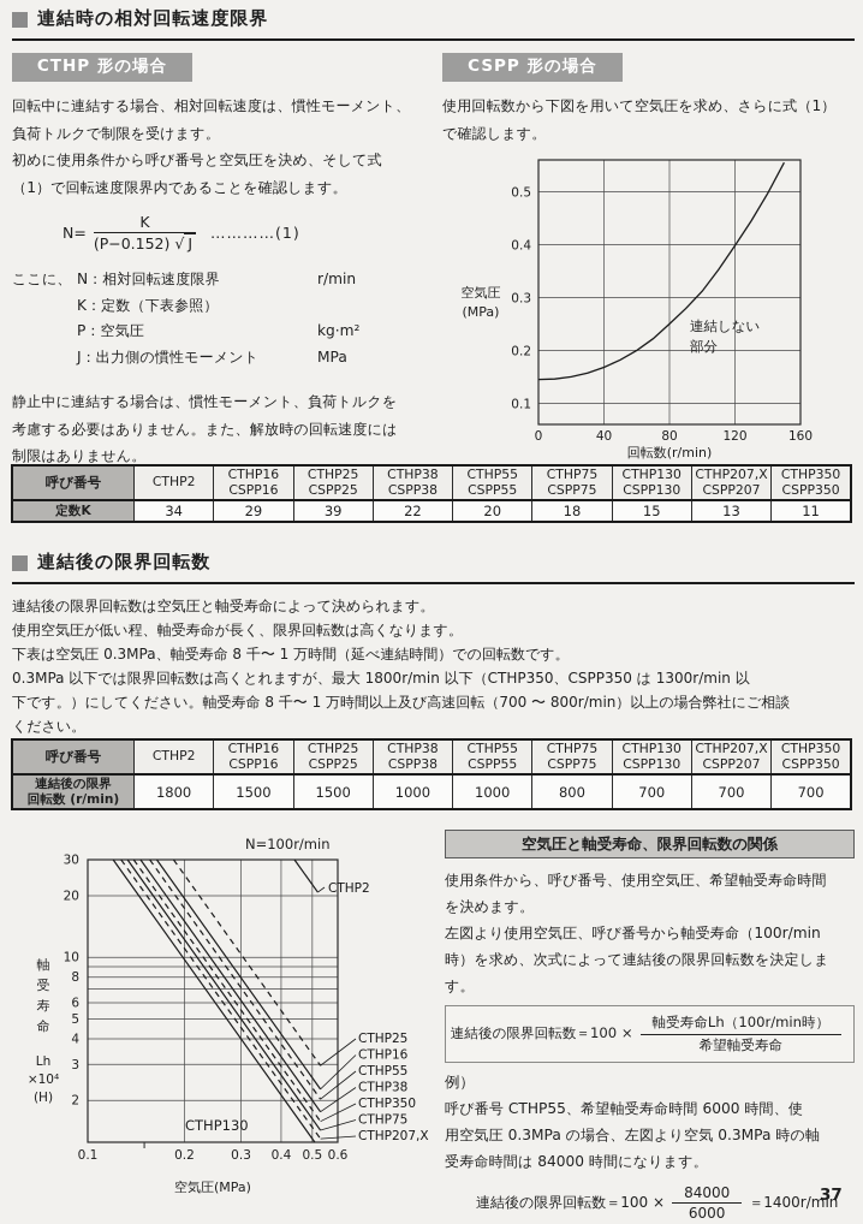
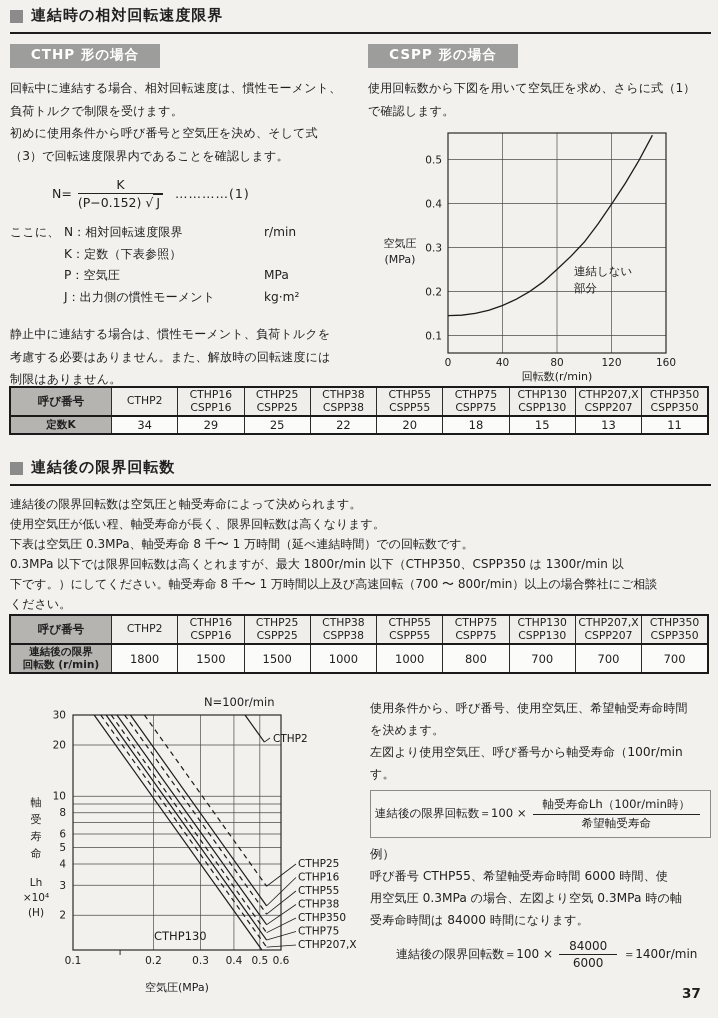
  連結時の相対回転速度限界
  CTHP 形の場合
  回転中に連結する場合、相対回転速度は、慣性モーメント、
  負荷トルクで制限を受けます。
  初めに使用条件から呼び番号と空気圧を決め、そして式
- （1）で回転速度限界内であることを確認します。
+ （3）で回転速度限界内であることを確認します。
  N=
  K
  (P−0.152) √ J
  …………(1)
  ここに、
  N：相対回転速度限界
  r/min
  K：定数（下表参照）
  P：空気圧
- kg·m²
+ MPa
  J：出力側の慣性モーメント
- MPa
+ kg·m²
  静止中に連結する場合は、慣性モーメント、負荷トルクを
  考慮する必要はありません。また、解放時の回転速度には
  制限はありません。
  CSPP 形の場合
  使用回転数から下図を用いて空気圧を求め、さらに式（1）
  で確認します。
  0
  40
  80
  120
  160
  0.1
  0.2
  0.3
  0.4
  0.5
  連結しない
  部分
  空気圧
  (MPa)
  回転数(r/min)
  呼び番号	CTHP2	CTHP16CSPP16	CTHP25CSPP25	CTHP38CSPP38	CTHP55CSPP55	CTHP75CSPP75	CTHP130CSPP130	CTHP207,XCSPP207	CTHP350CSPP350
- 定数K	34	29	39	22	20	18	15	13	11
+ 定数K	34	29	25	22	20	18	15	13	11
  連結後の限界回転数
  連結後の限界回転数は空気圧と軸受寿命によって決められます。
  使用空気圧が低い程、軸受寿命が長く、限界回転数は高くなります。
  下表は空気圧 0.3MPa、軸受寿命 8 千〜 1 万時間（延べ連結時間）での回転数です。
  0.3MPa 以下では限界回転数は高くとれますが、最大 1800r/min 以下（CTHP350、CSPP350 は 1300r/min 以
  下です。）にしてください。軸受寿命 8 千〜 1 万時間以上及び高速回転（700 〜 800r/min）以上の場合弊社にご相談
  ください。
  呼び番号	CTHP2	CTHP16CSPP16	CTHP25CSPP25	CTHP38CSPP38	CTHP55CSPP55	CTHP75CSPP75	CTHP130CSPP130	CTHP207,XCSPP207	CTHP350CSPP350
  連結後の限界回転数 (r/min)	1800	1500	1500	1000	1000	800	700	700	700
  2
  3
  4
  5
  6
  8
  10
  20
  30
  0.1
  0.2
  0.3
  0.4
  0.5
  0.6
  N=100r/min
  軸
  受
  寿
  命
  Lh
  ×10⁴
  (H)
  空気圧(MPa)
  CTHP2
  CTHP25
  CTHP16
  CTHP55
  CTHP38
  CTHP350
  CTHP75
  CTHP207,X
  CTHP130
- 空気圧と軸受寿命、限界回転数の関係
  使用条件から、呼び番号、使用空気圧、希望軸受寿命時間
  を決めます。
  左図より使用空気圧、呼び番号から軸受寿命（100r/min
- 時）を求め、次式によって連結後の限界回転数を決定しま
  す。
  連結後の限界回転数＝100 ×
  軸受寿命Lh（100r/min時）
  希望軸受寿命
  例）
  呼び番号 CTHP55、希望軸受寿命時間 6000 時間、使
  用空気圧 0.3MPa の場合、左図より空気 0.3MPa 時の軸
  受寿命時間は 84000 時間になります。
  連結後の限界回転数＝100 ×
  84000
  6000
  ＝1400r/min
  37
